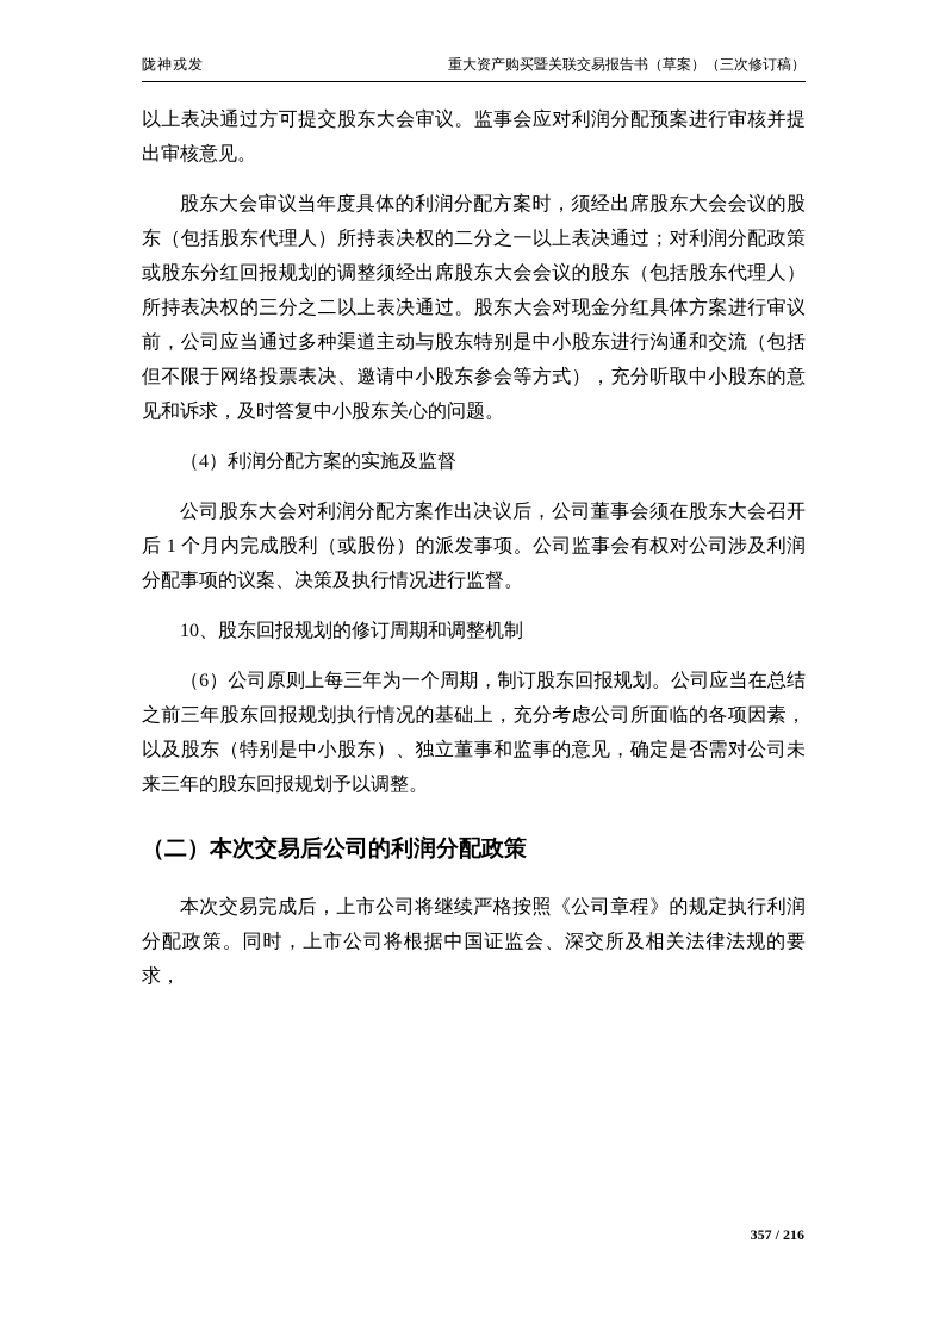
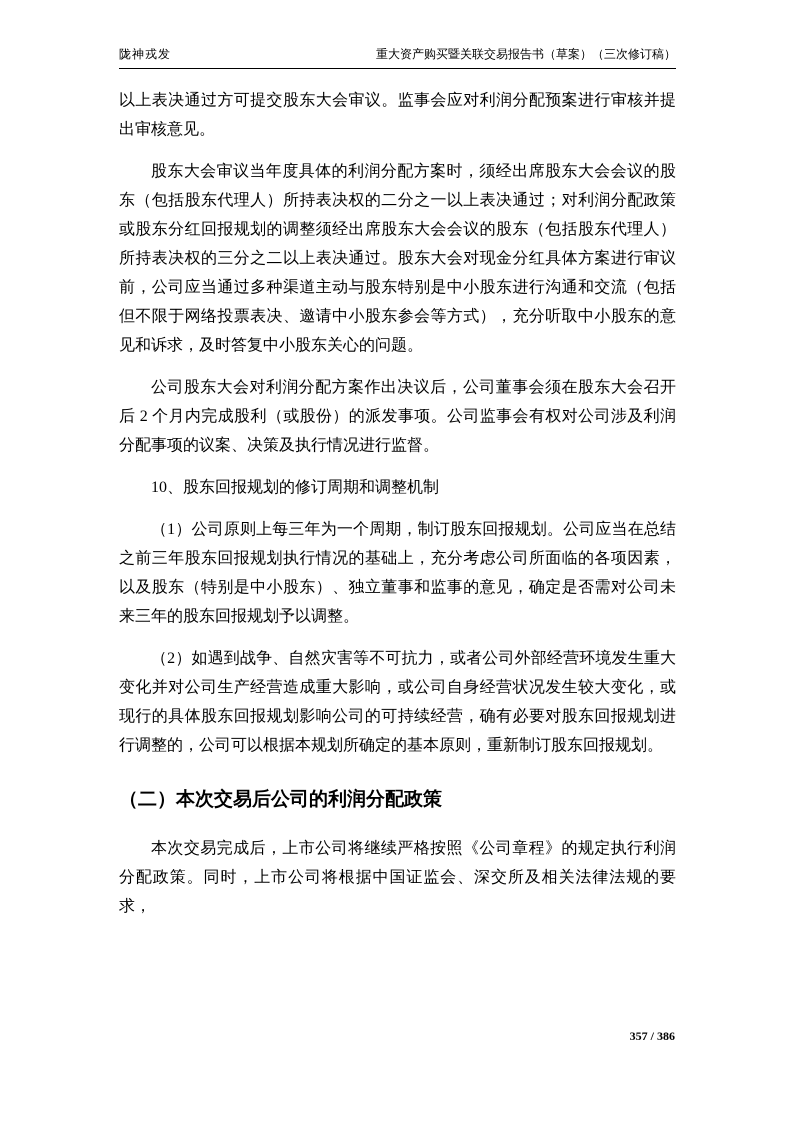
  陇神戎发
  重大资产购买暨关联交易报告书（草案）（三次修订稿）
  以上表决通过方可提交股东大会审议。监事会应对利润分配预案进行审核并提出审核意见。
  股东大会审议当年度具体的利润分配方案时，须经出席股东大会会议的股东（包括股东代理人）所持表决权的二分之一以上表决通过；对利润分配政策或股东分红回报规划的调整须经出席股东大会会议的股东（包括股东代理人）所持表决权的三分之二以上表决通过。股东大会对现金分红具体方案进行审议前，公司应当通过多种渠道主动与股东特别是中小股东进行沟通和交流（包括但不限于网络投票表决、邀请中小股东参会等方式），充分听取中小股东的意见和诉求，及时答复中小股东关心的问题。
- （4）利润分配方案的实施及监督
- 公司股东大会对利润分配方案作出决议后，公司董事会须在股东大会召开后 1 个月内完成股利（或股份）的派发事项。公司监事会有权对公司涉及利润分配事项的议案、决策及执行情况进行监督。
+ 公司股东大会对利润分配方案作出决议后，公司董事会须在股东大会召开后 2 个月内完成股利（或股份）的派发事项。公司监事会有权对公司涉及利润分配事项的议案、决策及执行情况进行监督。
  10、股东回报规划的修订周期和调整机制
- （6）公司原则上每三年为一个周期，制订股东回报规划。公司应当在总结之前三年股东回报规划执行情况的基础上，充分考虑公司所面临的各项因素，以及股东（特别是中小股东）、独立董事和监事的意见，确定是否需对公司未来三年的股东回报规划予以调整。
+ （1）公司原则上每三年为一个周期，制订股东回报规划。公司应当在总结之前三年股东回报规划执行情况的基础上，充分考虑公司所面临的各项因素，以及股东（特别是中小股东）、独立董事和监事的意见，确定是否需对公司未来三年的股东回报规划予以调整。
+ （2）如遇到战争、自然灾害等不可抗力，或者公司外部经营环境发生重大变化并对公司生产经营造成重大影响，或公司自身经营状况发生较大变化，或现行的具体股东回报规划影响公司的可持续经营，确有必要对股东回报规划进行调整的，公司可以根据本规划所确定的基本原则，重新制订股东回报规划。
  （二）本次交易后公司的利润分配政策
  本次交易完成后，上市公司将继续严格按照《公司章程》的规定执行利润分配政策。同时，上市公司将根据中国证监会、深交所及相关法律法规的要求，
- 357 / 216
+ 357 / 386
